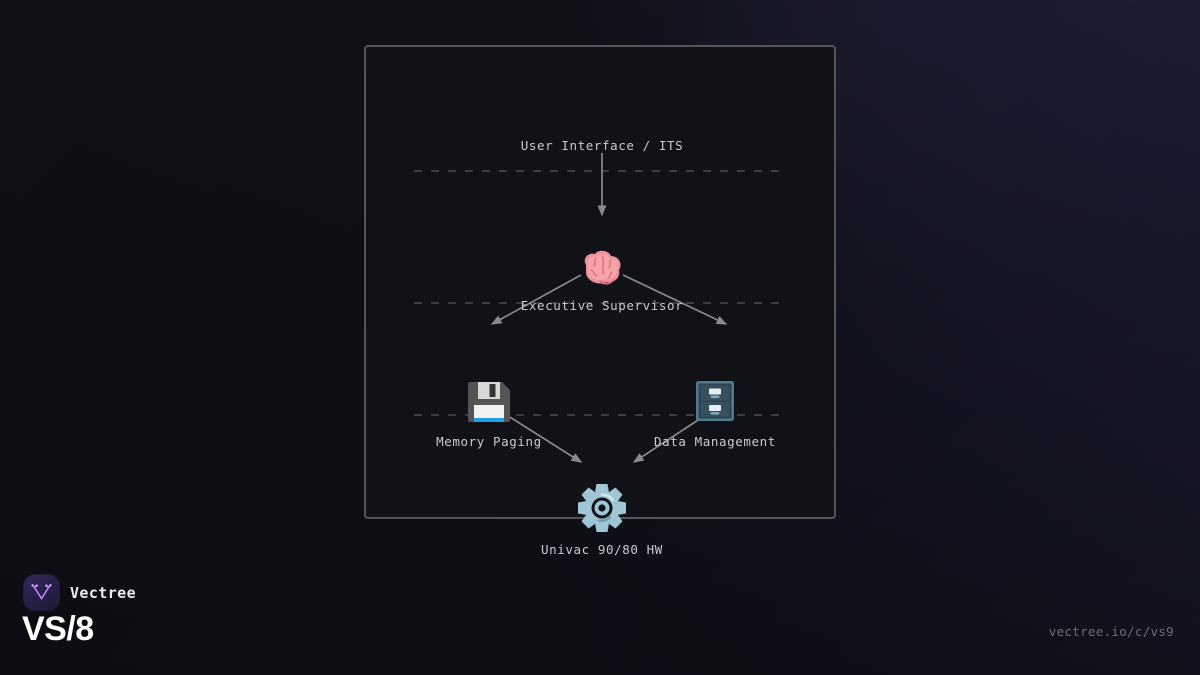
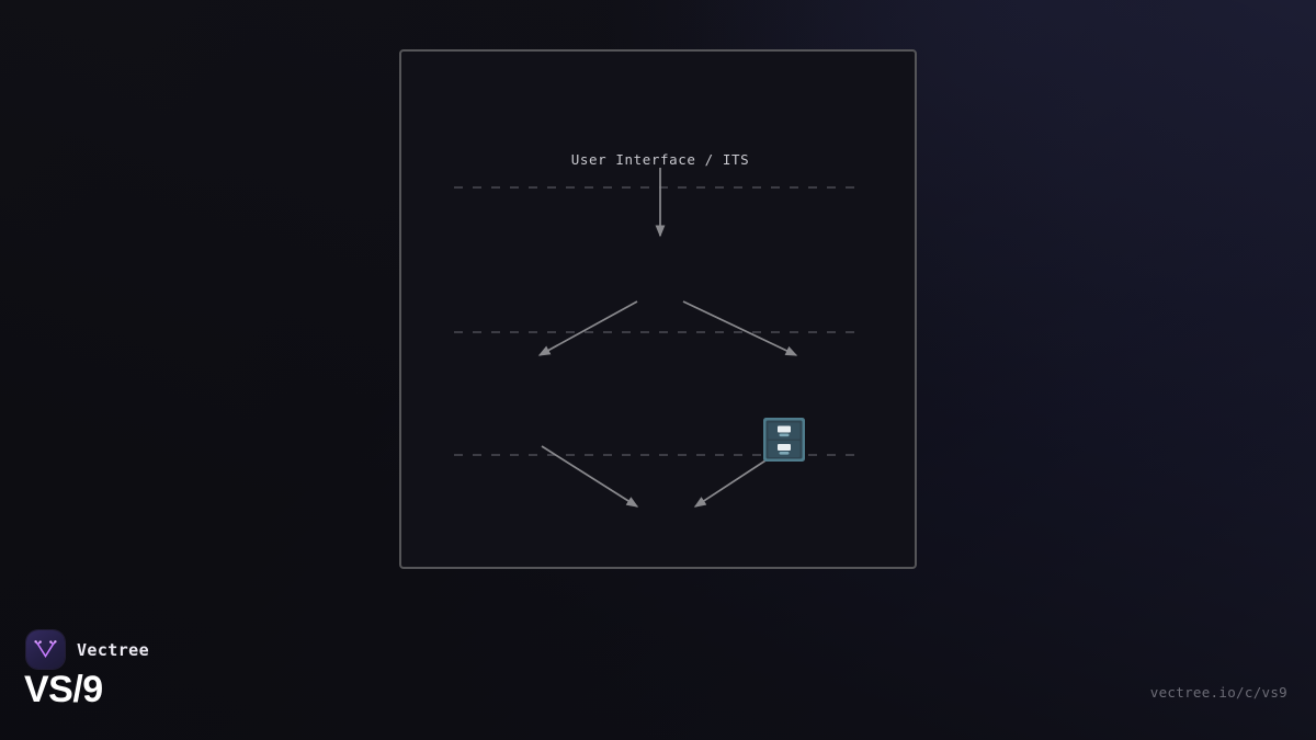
  User Interface / ITS
- Executive Supervisor
- Memory Paging
- Data Management
- Univac 90/80 HW
  Vectree
- VS/8
+ VS/9
  vectree.io/c/vs9
